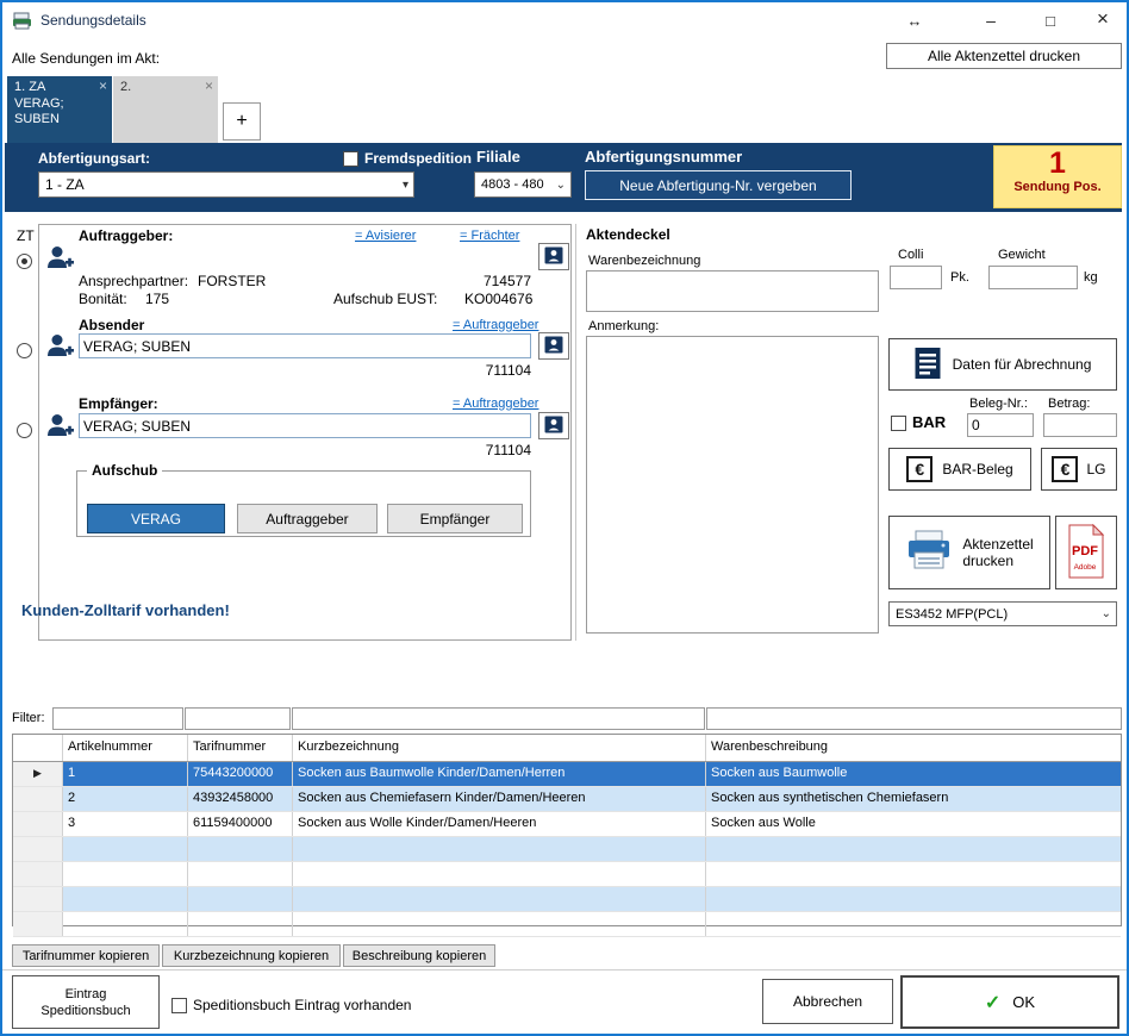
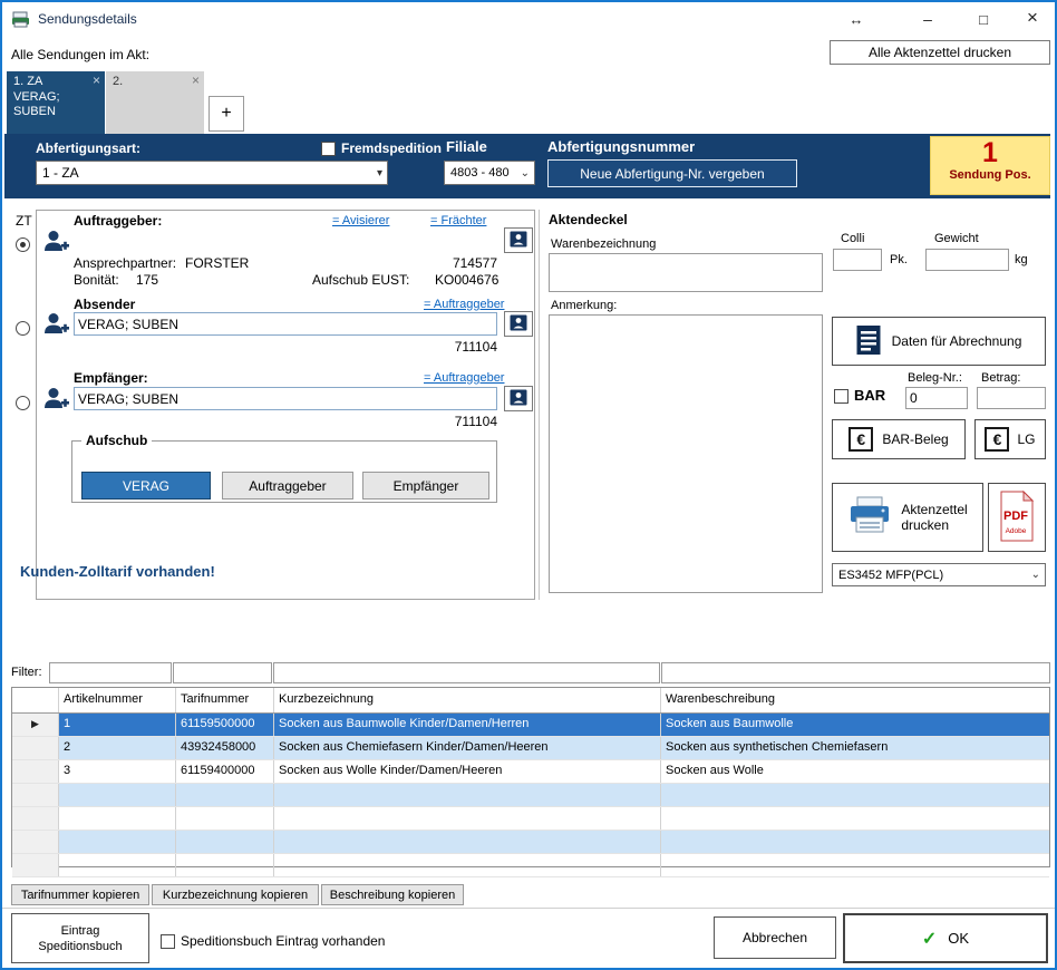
  Sendungsdetails
  ↔
  –
  □
  ×
  Alle Sendungen im Akt:
  Alle Aktenzettel drucken
  1. ZA
  VERAG;
  SUBEN
  ×
  2.
  ×
  +
  Abfertigungsart:
  1 - ZA
  ▾
  Fremdspedition
  Filiale
  4803 - 480
  ⌄
  Abfertigungsnummer
  Neue Abfertigung-Nr. vergeben
  1
  Sendung Pos.
  ZT
  Auftraggeber:
  = Avisierer
  = Frächter
  714577
  Ansprechpartner:
  FORSTER
  Bonität:
  175
  Aufschub EUST:
  KO004676
  Absender
  = Auftraggeber
  VERAG; SUBEN
  711104
  Empfänger:
  = Auftraggeber
  VERAG; SUBEN
  711104
  Aufschub
  VERAG
  Auftraggeber
  Empfänger
  Kunden-Zolltarif vorhanden!
  Aktendeckel
  Warenbezeichnung
  Anmerkung:
  Colli
  Pk.
  Gewicht
  kg
  Daten für Abrechnung
  BAR
  Beleg-Nr.:
  0
  Betrag:
  €
  BAR-Beleg
  €
  LG
  Aktenzettel
  drucken
  PDF
  ES3452 MFP(PCL)
  ⌄
  Filter:
  Artikelnummer
  Tarifnummer
  Kurzbezeichnung
  Warenbeschreibung
  ▶
  1
- 75443200000
+ 61159500000
  Socken aus Baumwolle Kinder/Damen/Herren
  Socken aus Baumwolle
  2
  43932458000
  Socken aus Chemiefasern Kinder/Damen/Heeren
  Socken aus synthetischen Chemiefasern
  3
  61159400000
  Socken aus Wolle Kinder/Damen/Heeren
  Socken aus Wolle
  Tarifnummer kopieren
  Kurzbezeichnung kopieren
  Beschreibung kopieren
  Eintrag
  Speditionsbuch
  Speditionsbuch Eintrag vorhanden
  Abbrechen
  ✓
  OK
